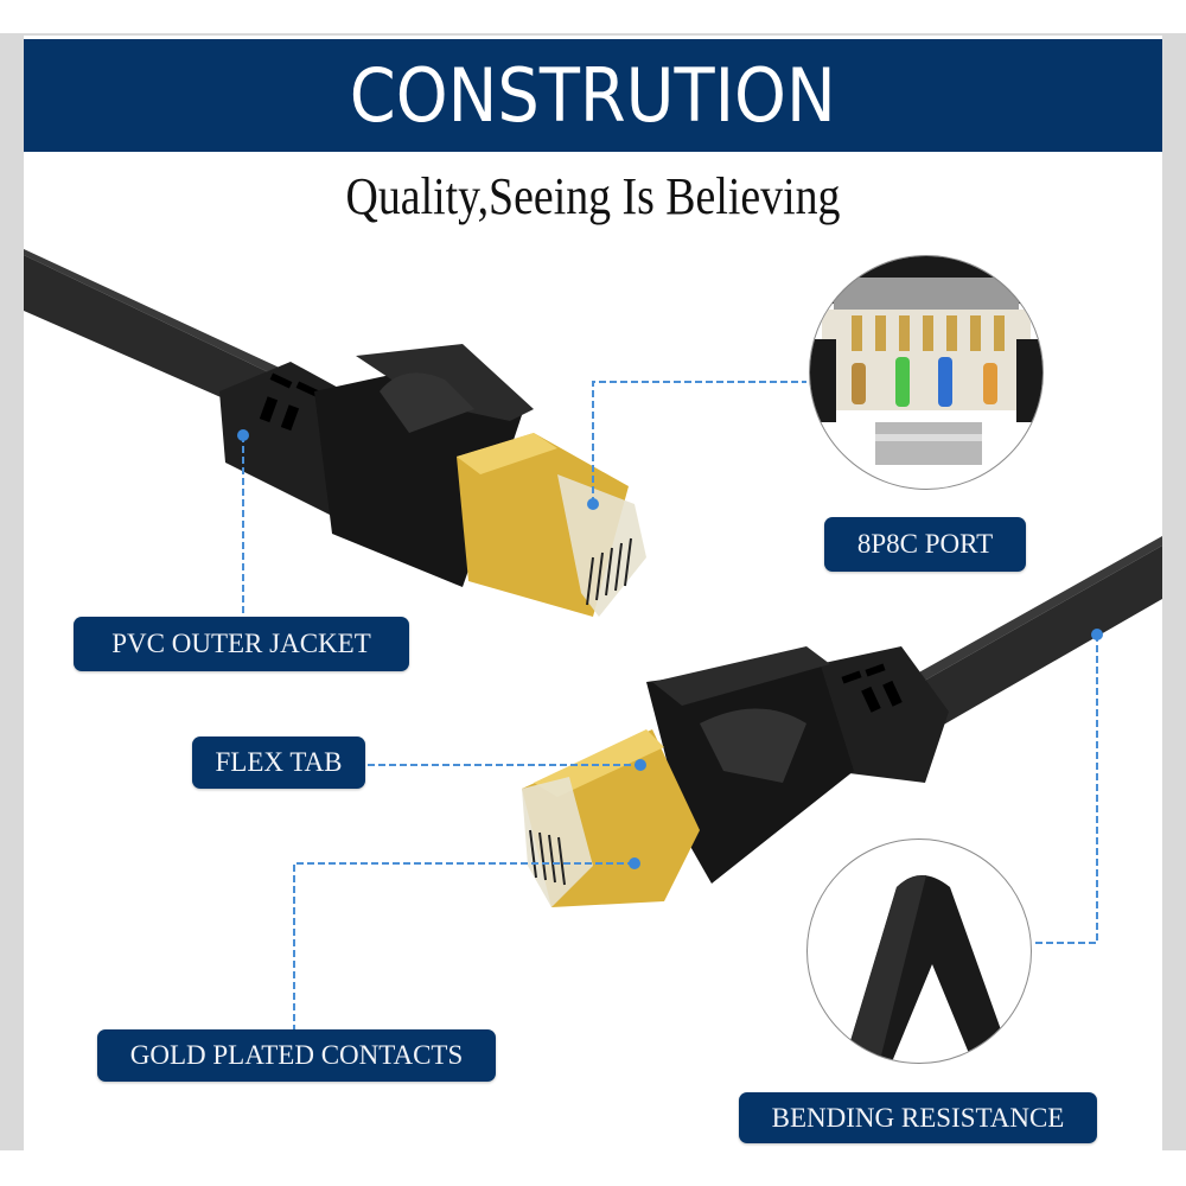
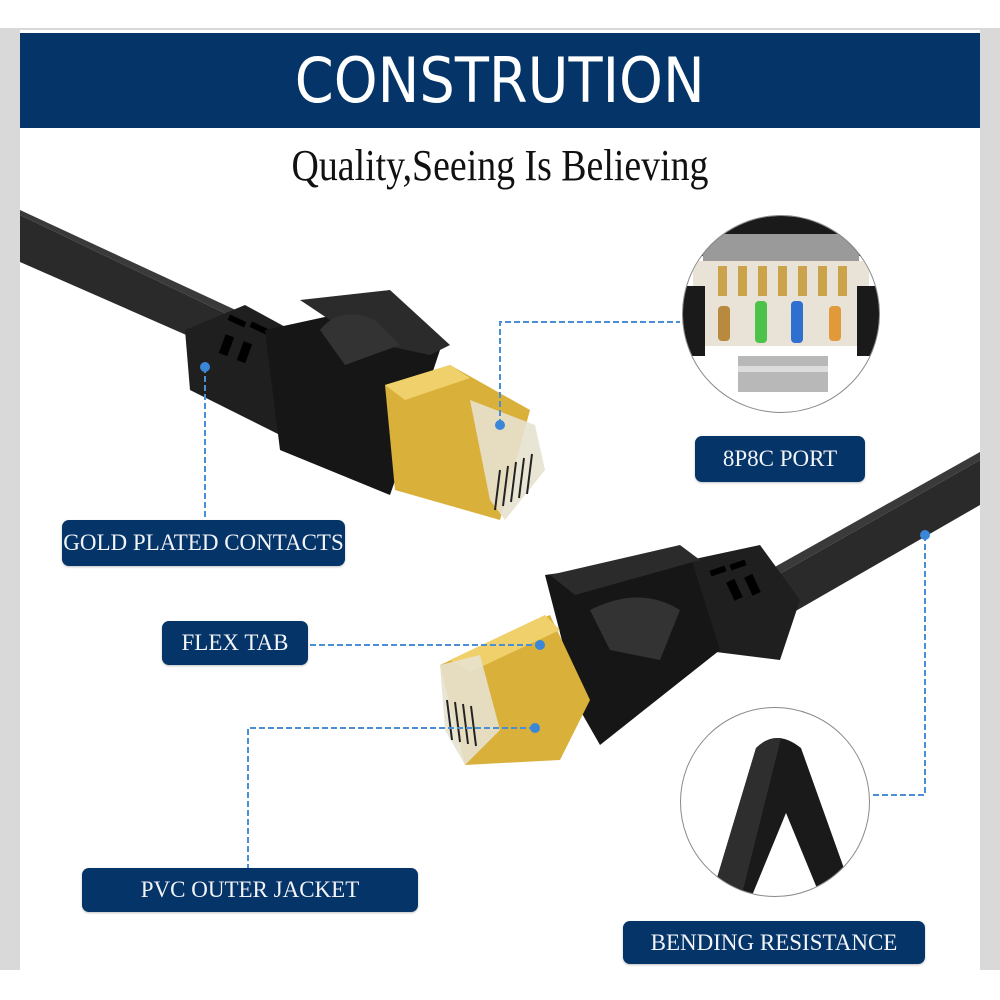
  CONSTRUTION
  Quality,Seeing Is Believing
- PVC OUTER JACKET
+ GOLD PLATED CONTACTS
  8P8C PORT
  FLEX TAB
- GOLD PLATED CONTACTS
+ PVC OUTER JACKET
  BENDING RESISTANCE
